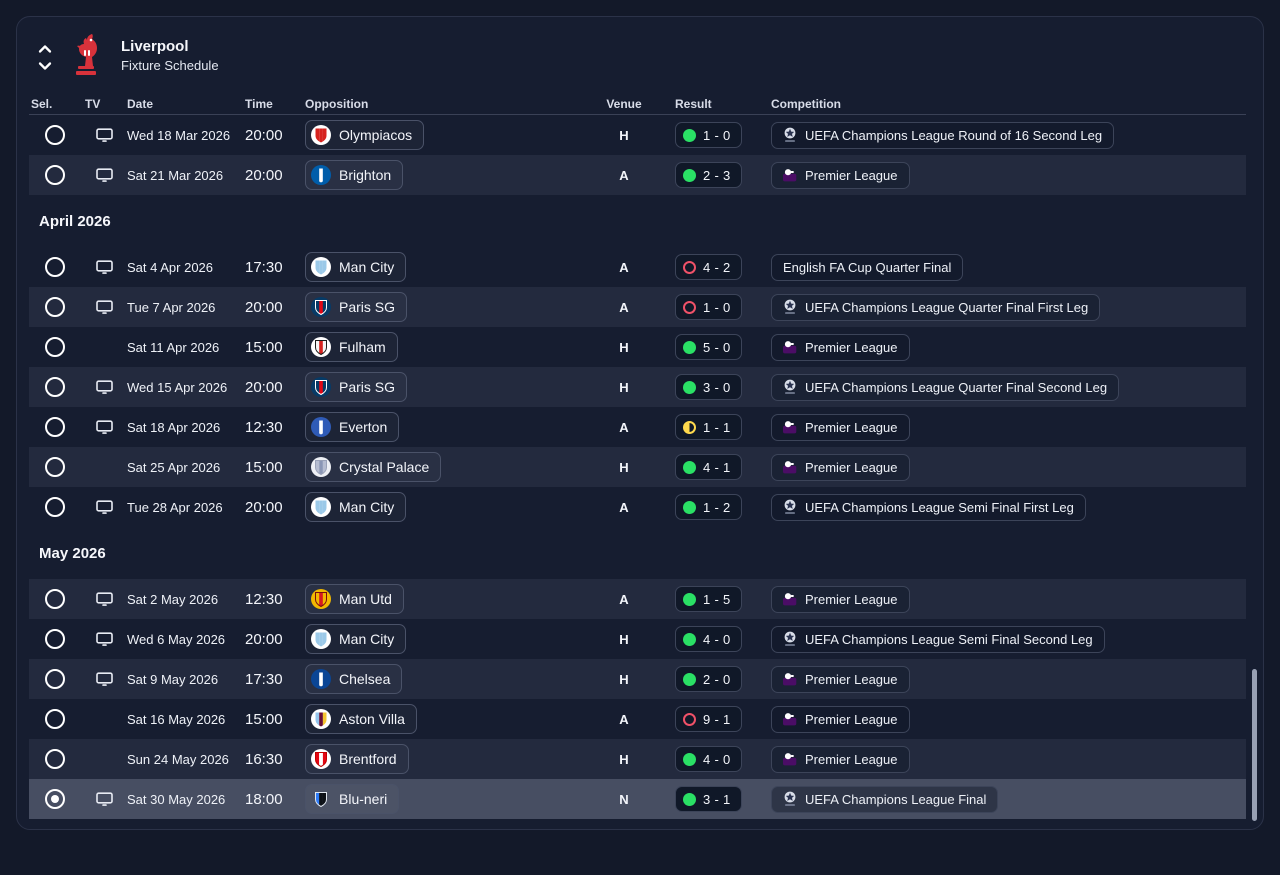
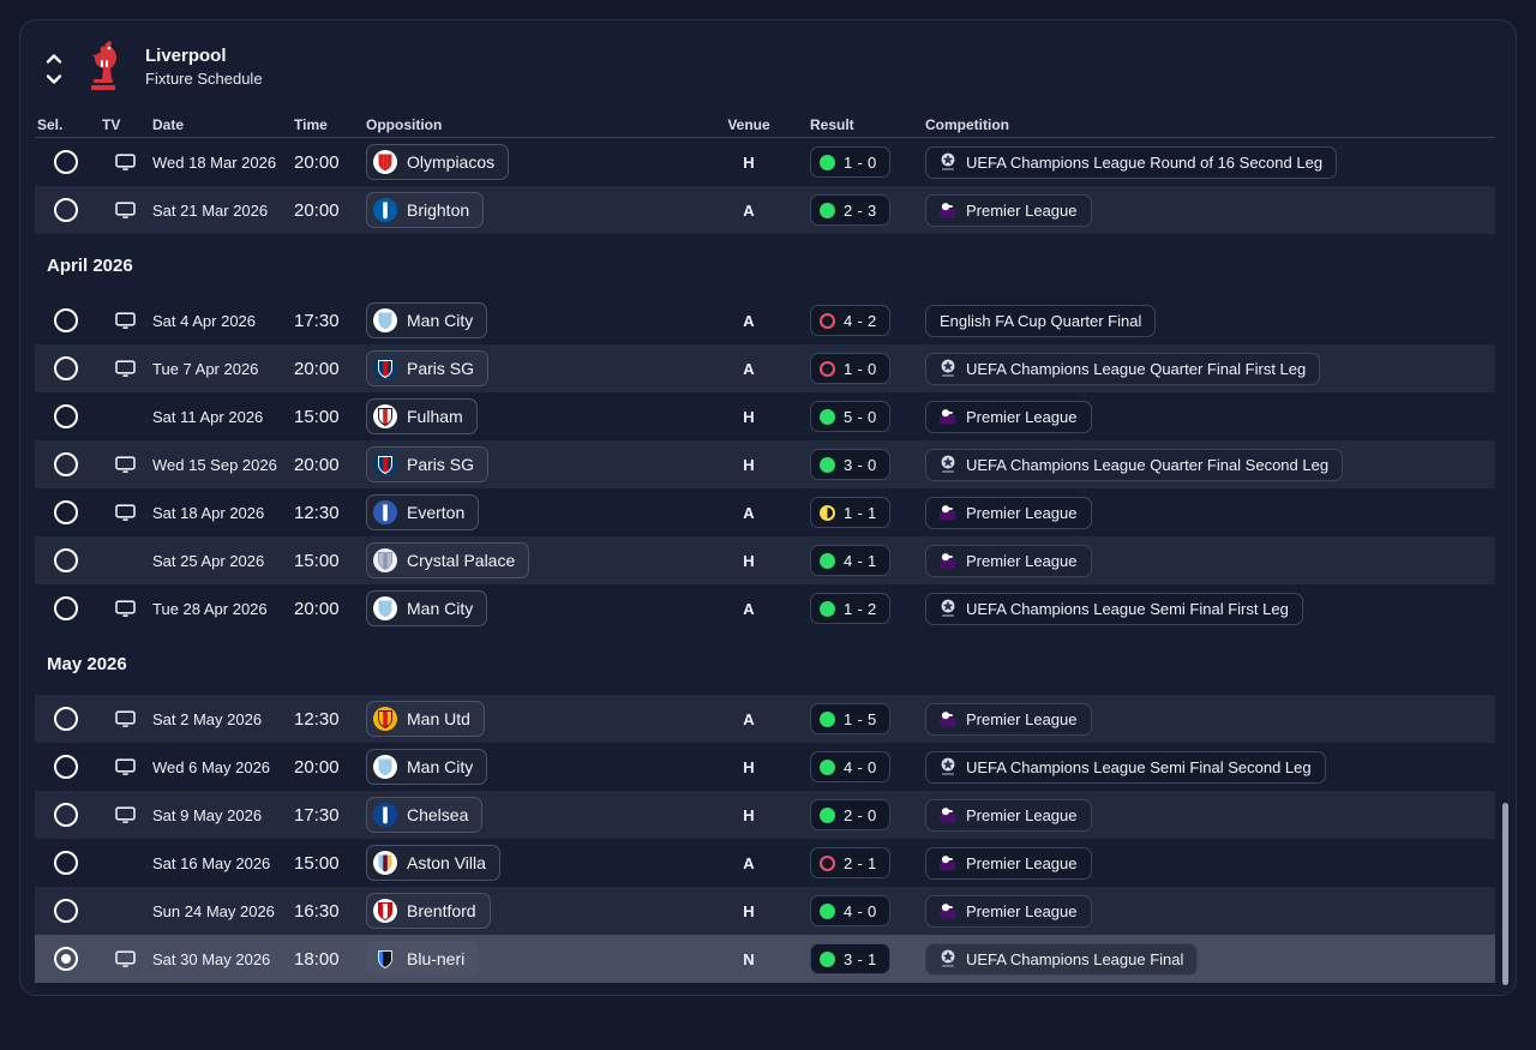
  Liverpool
  Fixture Schedule
  Sel.
  TV
  Date
  Time
  Opposition
  Venue
  Result
  Competition
  Wed 18 Mar 2026
  20:00
  Olympiacos
  H
  1 - 0
  UEFA Champions League Round of 16 Second Leg
  Sat 21 Mar 2026
  20:00
  Brighton
  A
  2 - 3
  Premier League
  April 2026
  Sat 4 Apr 2026
  17:30
  Man City
  A
  4 - 2
  English FA Cup Quarter Final
  Tue 7 Apr 2026
  20:00
  Paris SG
  A
  1 - 0
  UEFA Champions League Quarter Final First Leg
  Sat 11 Apr 2026
  15:00
  Fulham
  H
  5 - 0
  Premier League
- Wed 15 Apr 2026
+ Wed 15 Sep 2026
  20:00
  Paris SG
  H
  3 - 0
  UEFA Champions League Quarter Final Second Leg
  Sat 18 Apr 2026
  12:30
  Everton
  A
  1 - 1
  Premier League
  Sat 25 Apr 2026
  15:00
  Crystal Palace
  H
  4 - 1
  Premier League
  Tue 28 Apr 2026
  20:00
  Man City
  A
  1 - 2
  UEFA Champions League Semi Final First Leg
  May 2026
  Sat 2 May 2026
  12:30
  Man Utd
  A
  1 - 5
  Premier League
  Wed 6 May 2026
  20:00
  Man City
  H
  4 - 0
  UEFA Champions League Semi Final Second Leg
  Sat 9 May 2026
  17:30
  Chelsea
  H
  2 - 0
  Premier League
  Sat 16 May 2026
  15:00
  Aston Villa
  A
- 9 - 1
+ 2 - 1
  Premier League
  Sun 24 May 2026
  16:30
  Brentford
  H
  4 - 0
  Premier League
  Sat 30 May 2026
  18:00
  Blu-neri
  N
  3 - 1
  UEFA Champions League Final
